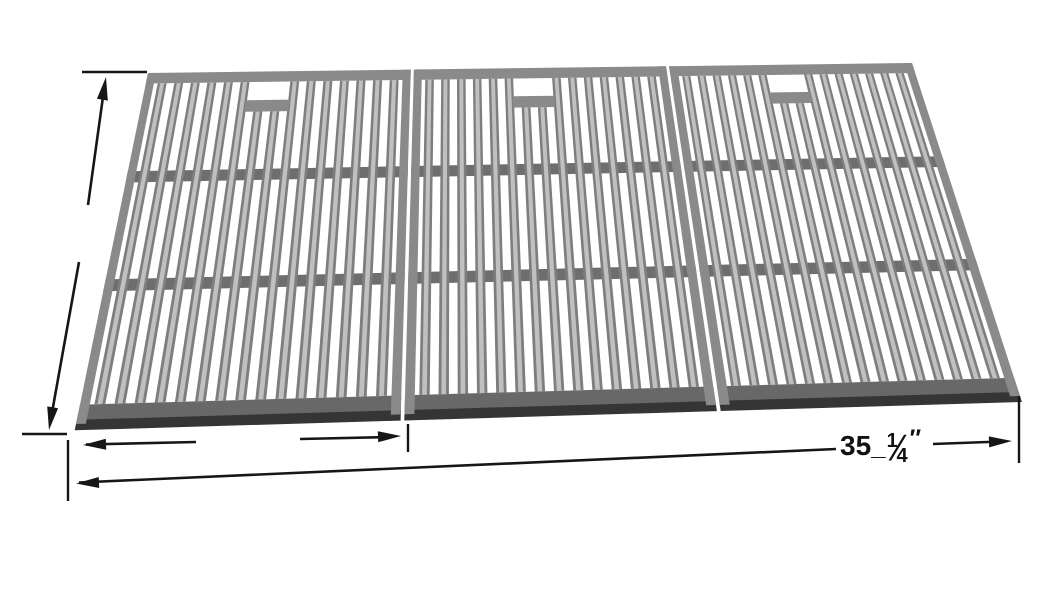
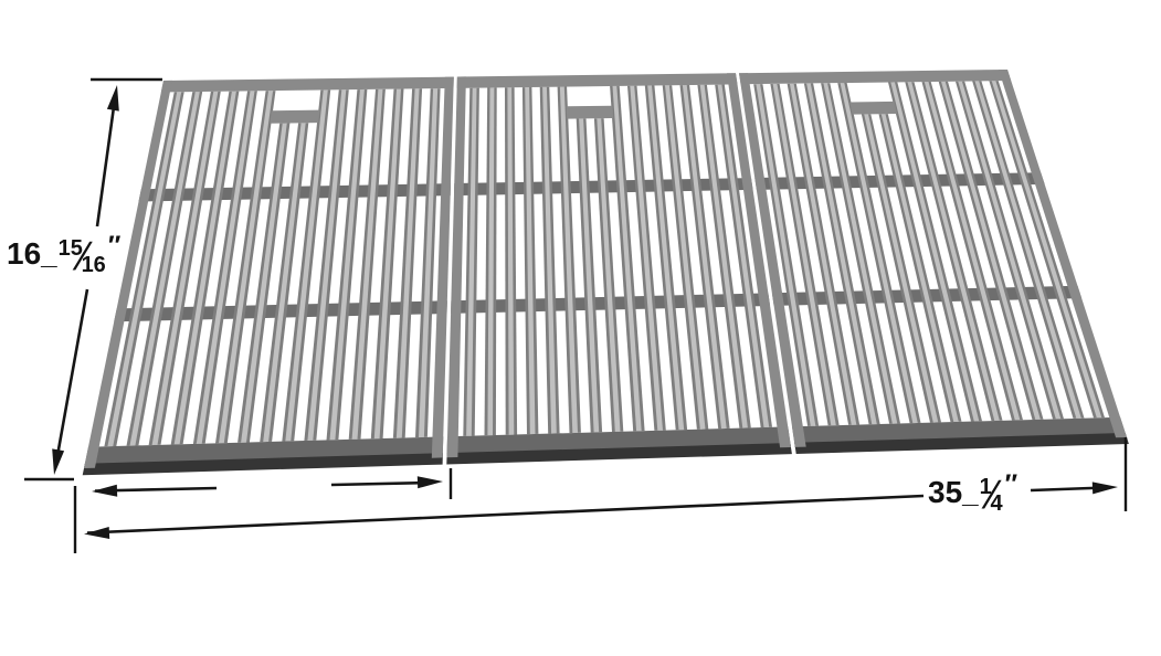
+ 16_15⁄16″
  35_1⁄4″
